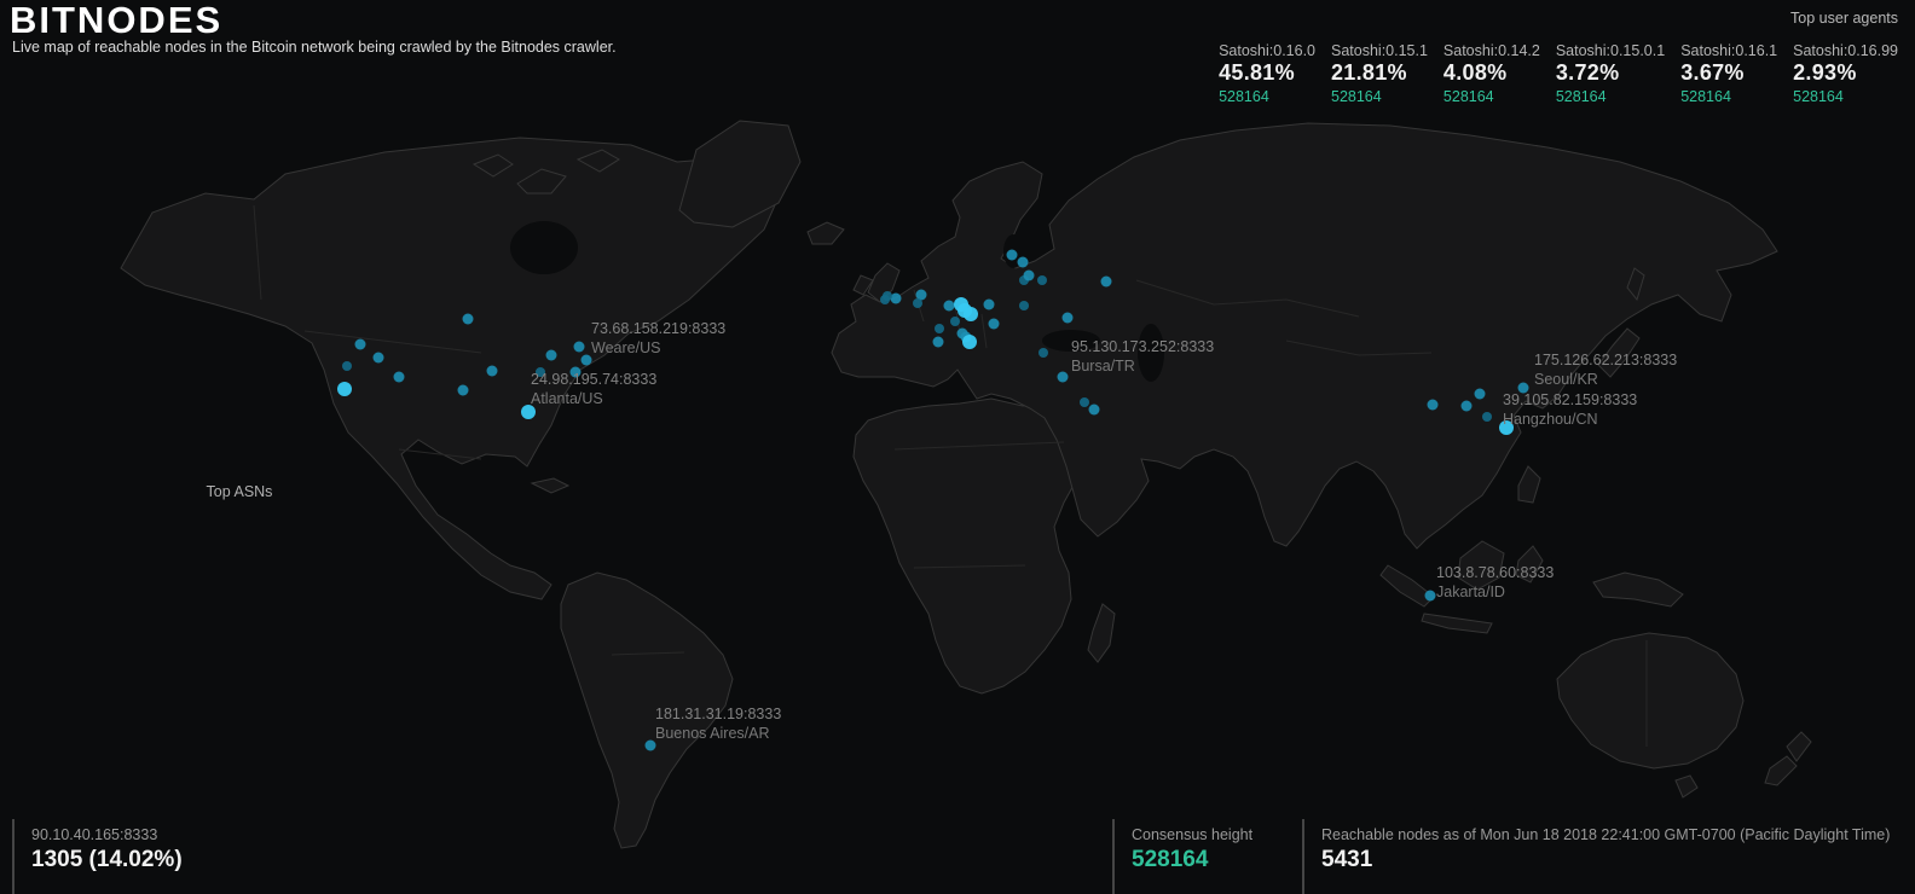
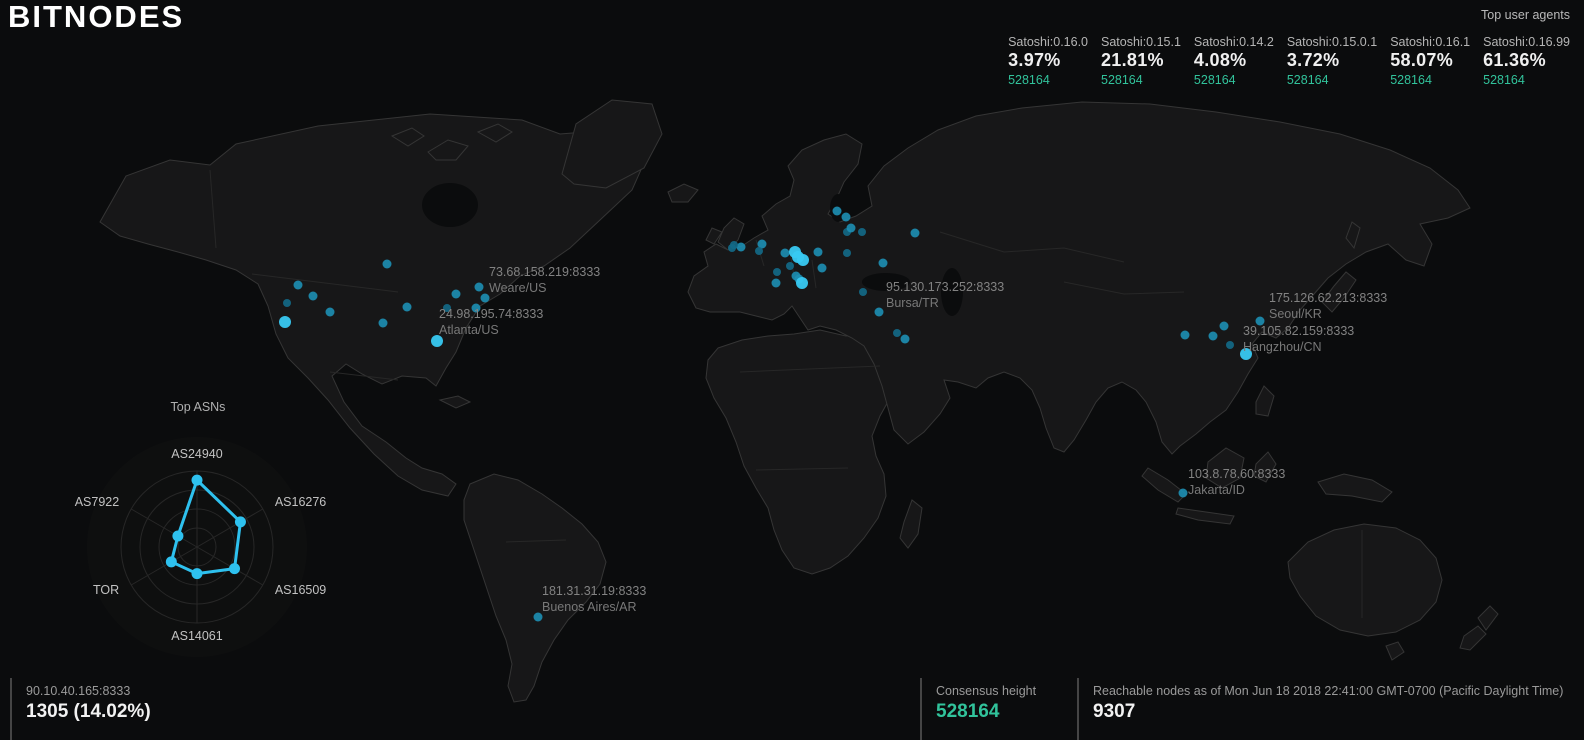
  73.68.158.219:8333
  Weare/US
  24.98.195.74:8333
  Atlanta/US
  95.130.173.252:8333
  Bursa/TR
  175.126.62.213:8333
  Seoul/KR
  39.105.82.159:8333
  Hangzhou/CN
  103.8.78.60:8333
  Jakarta/ID
  181.31.31.19:8333
  Buenos Aires/AR
  BITNODES
- Live map of reachable nodes in the Bitcoin network being crawled by the Bitnodes crawler.
  Top user agents
  Satoshi:0.16.0
- 45.81%
+ 3.97%
  528164
  Satoshi:0.15.1
  21.81%
  528164
  Satoshi:0.14.2
  4.08%
  528164
  Satoshi:0.15.0.1
  3.72%
  528164
  Satoshi:0.16.1
- 3.67%
+ 58.07%
  528164
  Satoshi:0.16.99
- 2.93%
+ 61.36%
  528164
  Top ASNs
+ AS24940
+ AS16276
+ AS16509
+ AS14061
+ TOR
+ AS7922
  90.10.40.165:8333
  1305 (14.02%)
  Consensus height
  528164
  Reachable nodes as of Mon Jun 18 2018 22:41:00 GMT-0700 (Pacific Daylight Time)
- 5431
+ 9307
